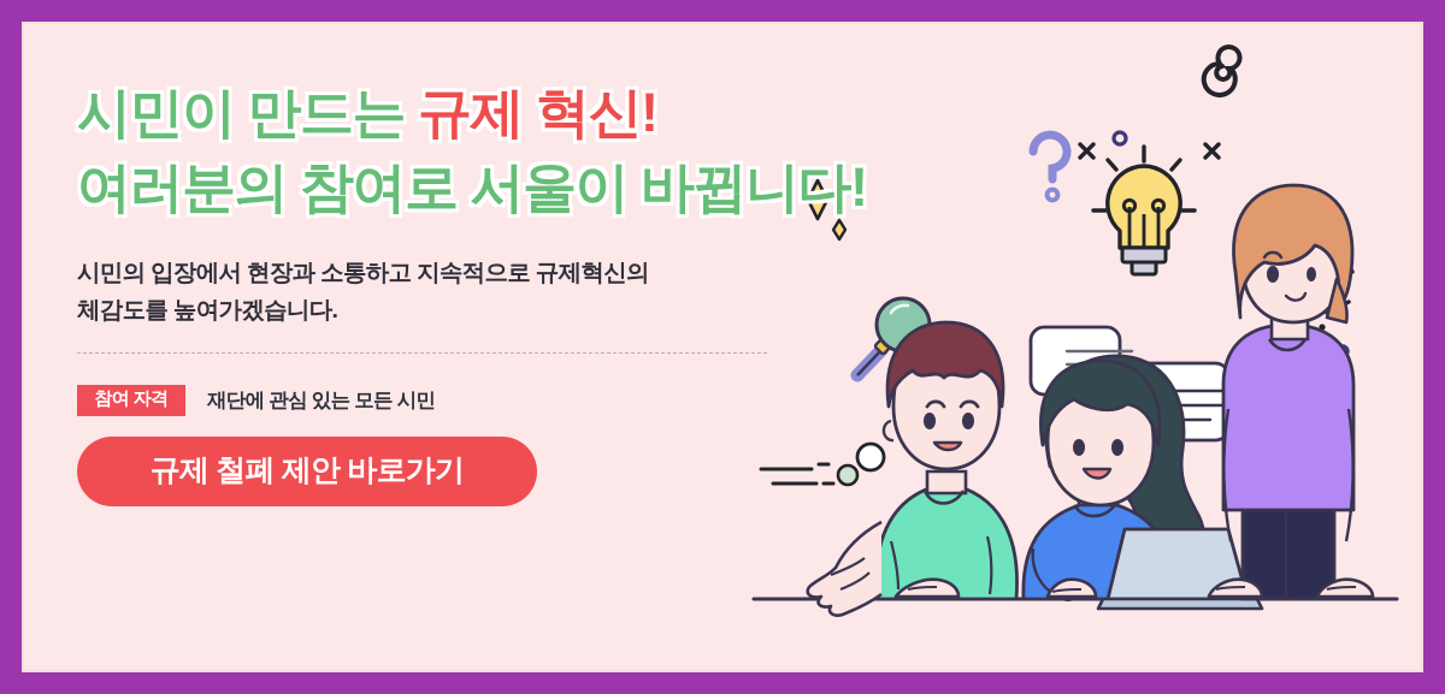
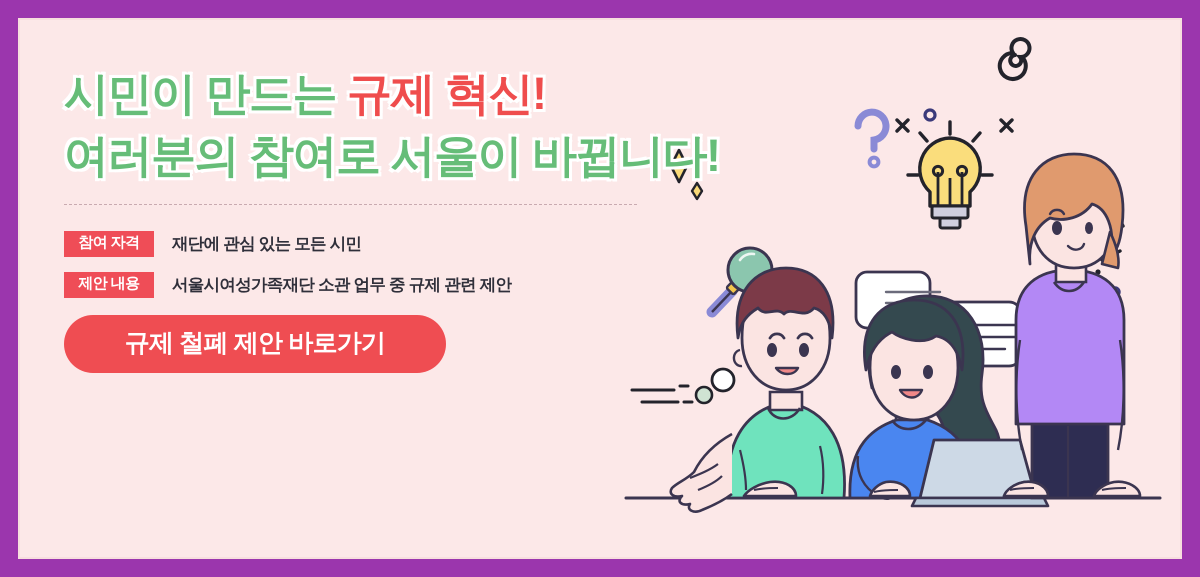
  시민이 만드는 규제 혁신!
  여러분의 참여로 서울이 바뀝니다!
- 시민의 입장에서 현장과 소통하고 지속적으로 규제혁신의
- 체감도를 높여가겠습니다.
  참여 자격
  재단에 관심 있는 모든 시민
+ 제안 내용
+ 서울시여성가족재단 소관 업무 중 규제 관련 제안
  규제 철폐 제안 바로가기
